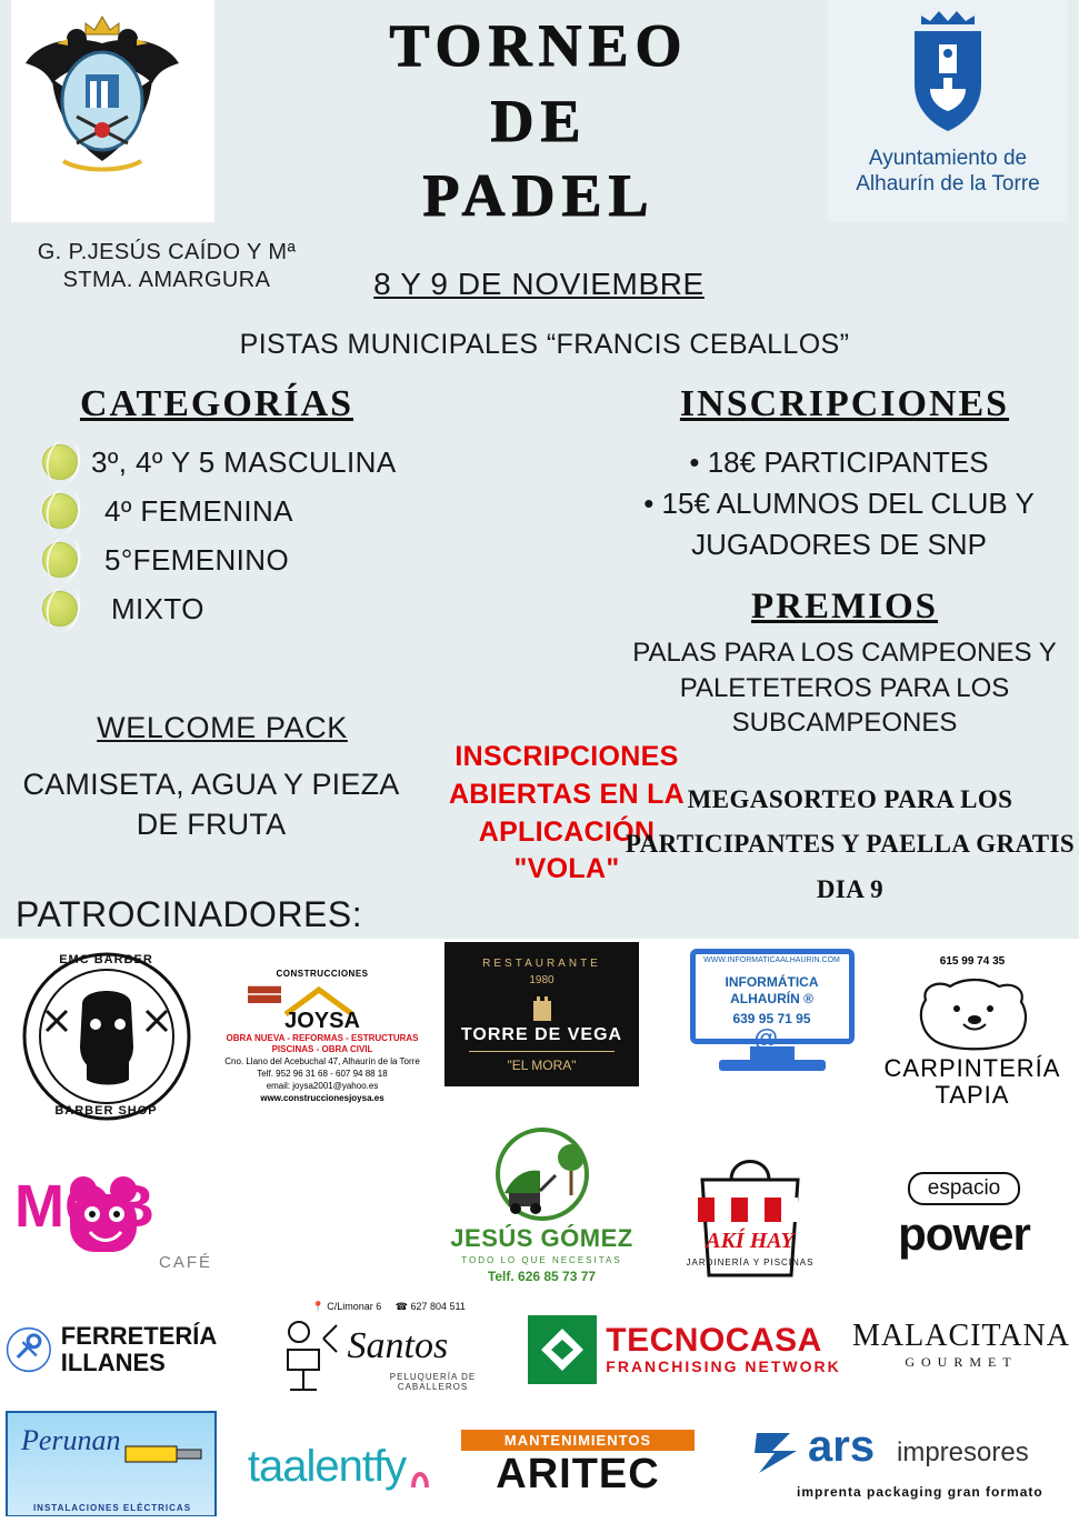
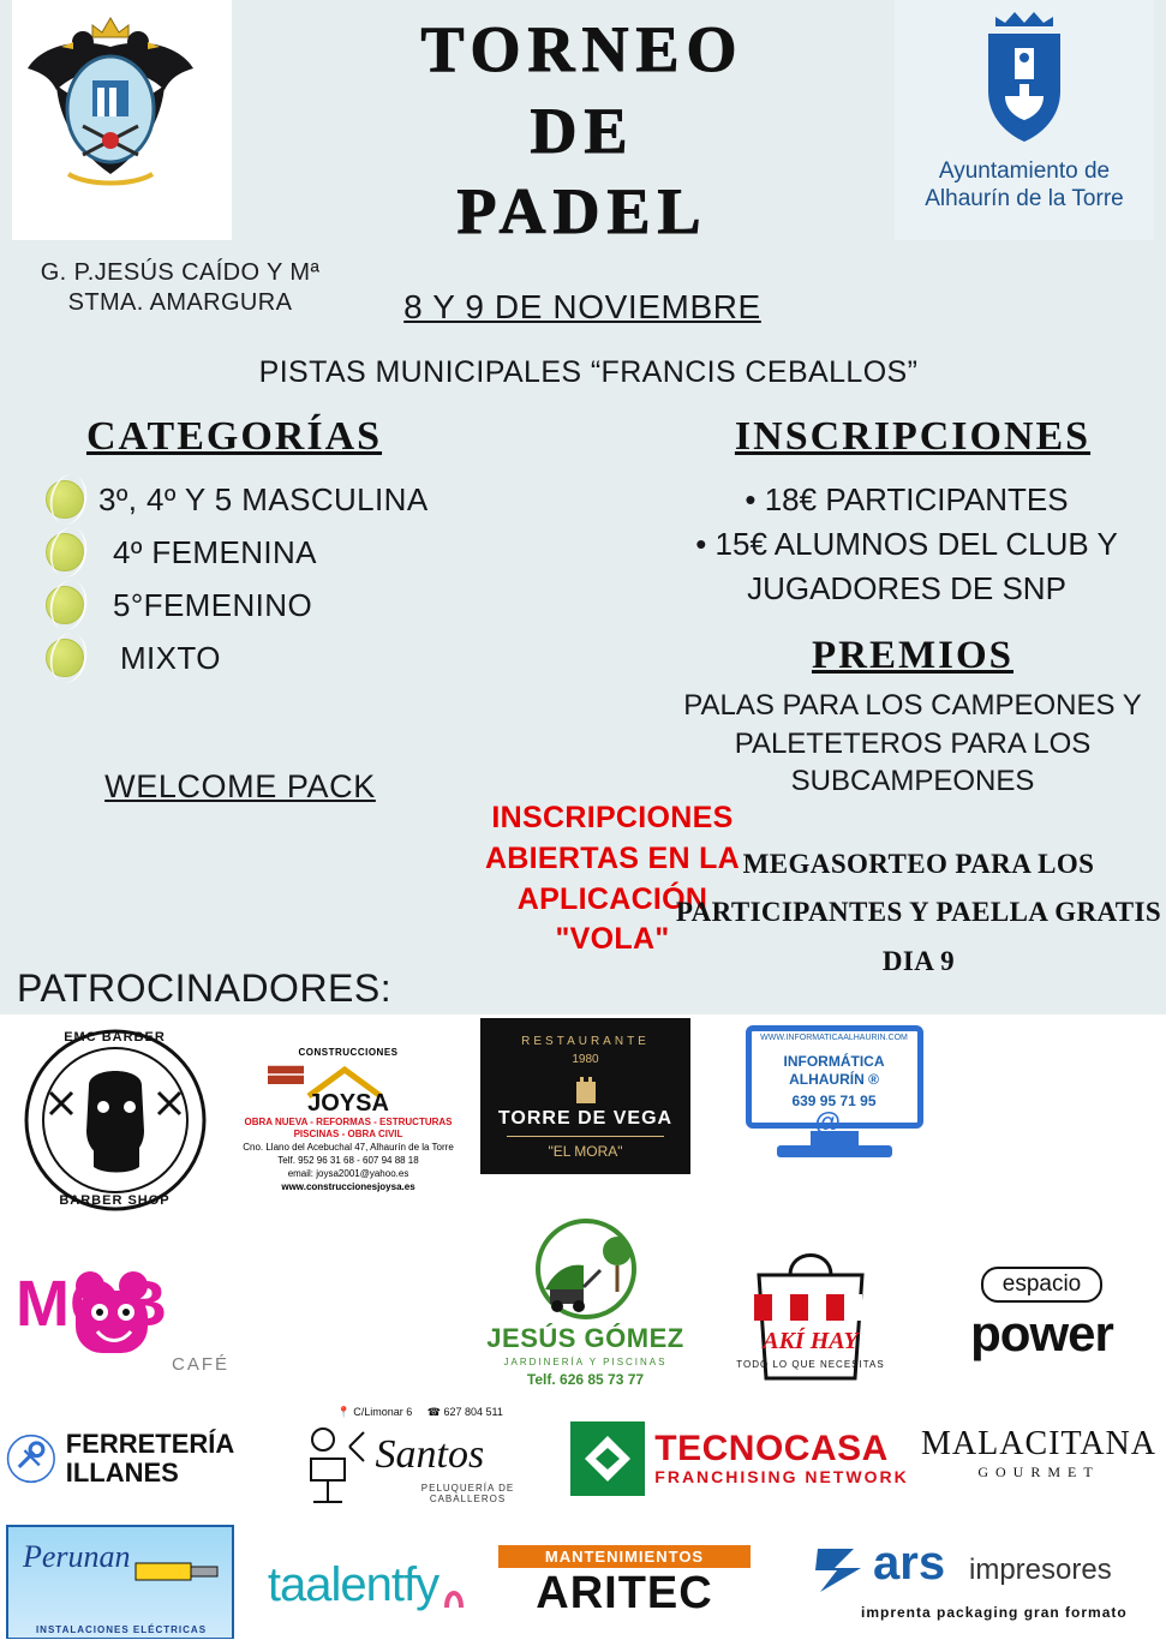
  TORNEO
  DE
  PADEL
  Ayuntamiento de Alhaurín de la Torre
  G. P.JESÚS CAÍDO Y Mª STMA. AMARGURA
  8 Y 9 DE NOVIEMBRE
  PISTAS MUNICIPALES “FRANCIS CEBALLOS”
  CATEGORÍAS
  3º, 4º Y 5 MASCULINA
  4º FEMENINA
  5°FEMENINO
  MIXTO
  WELCOME PACK
- CAMISETA, AGUA Y PIEZA DE FRUTA
  INSCRIPCIONES ABIERTAS EN LA APLICACIÓN "VOLA"
  INSCRIPCIONES
  • 18€ PARTICIPANTES
  • 15€ ALUMNOS DEL CLUB Y JUGADORES DE SNP
  PREMIOS
  PALAS PARA LOS CAMPEONES Y PALETETEROS PARA LOS SUBCAMPEONES
  MEGASORTEO PARA LOS PARTICIPANTES Y PAELLA GRATIS DIA 9
  PATROCINADORES:
  EMC BARBER
  BARBER SHOP
  CONSTRUCCIONES
  JOYSA
  OBRA NUEVA - REFORMAS - ESTRUCTURAS PISCINAS - OBRA CIVIL
  Cno. Llano del Acebuchal 47, Alhaurín de la Torre
  Telf. 952 96 31 68 - 607 94 88 18
  email: joysa2001@yahoo.es
  www.construccionesjoysa.es
  RESTAURANTE
  1980
  TORRE DE VEGA
  "EL MORA"
  INFORMÁTICA ALHAURÍN ®
  639 95 71 95
  @
- 615 99 74 35
- CARPINTERÍA TAPIA
  CAFÉ
  JESÚS GÓMEZ
- TODO LO QUE NECESITAS
+ JARDINERÍA Y PISCINAS
  Telf. 626 85 73 77
  AKÍ HAY
- JARDINERÍA Y PISCINAS
+ TODO LO QUE NECESITAS
  espacio
  power
  FERRETERÍA ILLANES
  📍 C/Limonar 6 ☎ 627 804 511
  Santos
  PELUQUERÍA DE CABALLEROS
  TECNOCASA
  FRANCHISING NETWORK
  MALACITANA
  GOURMET
  Perunan
  INSTALACIONES ELÉCTRICAS
  taalentfy
  MANTENIMIENTOS
  ARITEC
  ars
  impresores
  imprenta packaging gran formato
